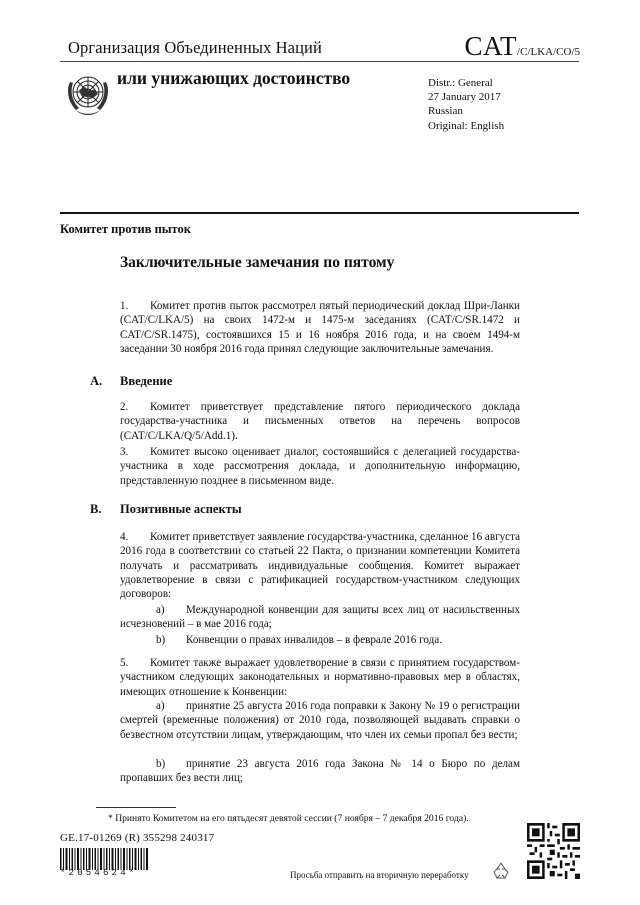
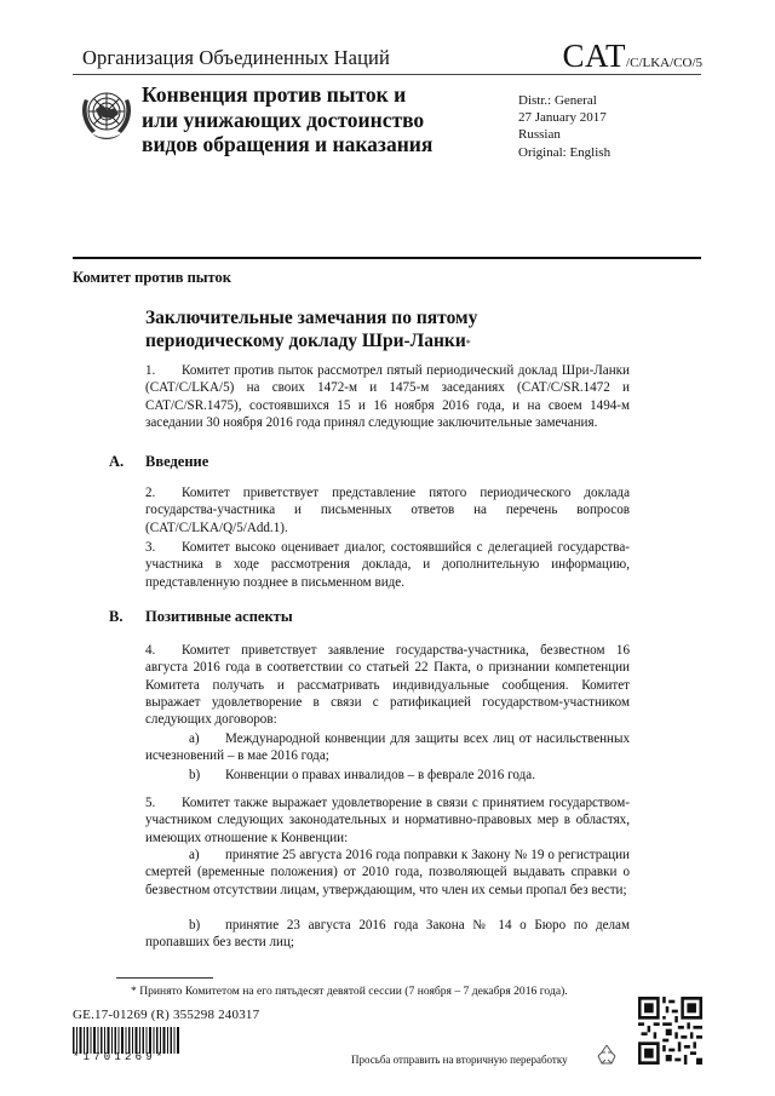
  Организация Объединенных Наций
  CAT/C/LKA/CO/5
+ Конвенция против пыток и
  или унижающих достоинство
+ видов обращения и наказания
  Distr.: General
  27 January 2017
  Russian
  Original: English
  Комитет против пыток
  Заключительные замечания по пятому
+ периодическому докладу Шри-Ланки*
  1. Комитет против пыток рассмотрел пятый периодический доклад Шри-Ланки (CAT/C/LKA/5) на своих 1472-м и 1475-м заседаниях (CAT/C/SR.1472 и CAT/C/SR.1475), состоявшихся 15 и 16 ноября 2016 года, и на своем 1494-м заседании 30 ноября 2016 года принял следующие заключительные замечания.
  A. Введение
  2. Комитет приветствует представление пятого периодического доклада государства-участника и письменных ответов на перечень вопросов (CAT/C/LKA/Q/5/Add.1).
  3. Комитет высоко оценивает диалог, состоявшийся с делегацией государства-участника в ходе рассмотрения доклада, и дополнительную информацию, представленную позднее в письменном виде.
  B. Позитивные аспекты
- 4. Комитет приветствует заявление государства-участника, сделанное 16 августа 2016 года в соответствии со статьей 22 Пакта, о признании компетенции Комитета получать и рассматривать индивидуальные сообщения. Комитет выражает удовлетворение в связи с ратификацией государством-участником следующих договоров:
+ 4. Комитет приветствует заявление государства-участника, безвестном 16 августа 2016 года в соответствии со статьей 22 Пакта, о признании компетенции Комитета получать и рассматривать индивидуальные сообщения. Комитет выражает удовлетворение в связи с ратификацией государством-участником следующих договоров:
  a) Международной конвенции для защиты всех лиц от насильственных исчезновений – в мае 2016 года;
  b) Конвенции о правах инвалидов – в феврале 2016 года.
  5. Комитет также выражает удовлетворение в связи с принятием государством-участником следующих законодательных и нормативно-правовых мер в областях, имеющих отношение к Конвенции:
  a) принятие 25 августа 2016 года поправки к Закону № 19 о регистрации смертей (временные положения) от 2010 года, позволяющей выдавать справки о безвестном отсутствии лицам, утверждающим, что член их семьи пропал без вести;
  b) принятие 23 августа 2016 года Закона № 14 о Бюро по делам пропавших без вести лиц;
  * Принято Комитетом на его пятьдесят девятой сессии (7 ноября – 7 декабря 2016 года).
  GE.17-01269 (R) 355298 240317
- *2054624*
+ *1701269*
  Просьба отправить на вторичную переработку
